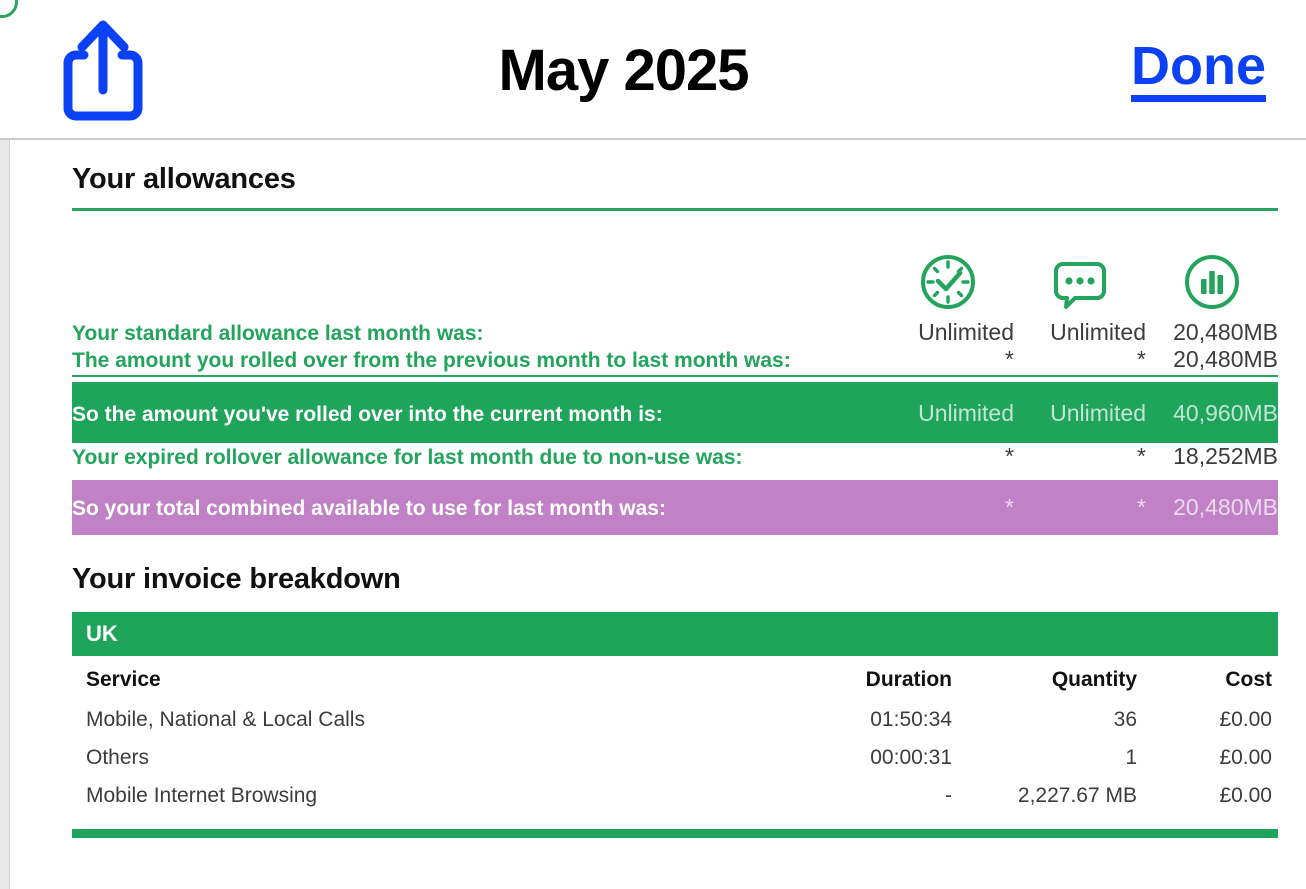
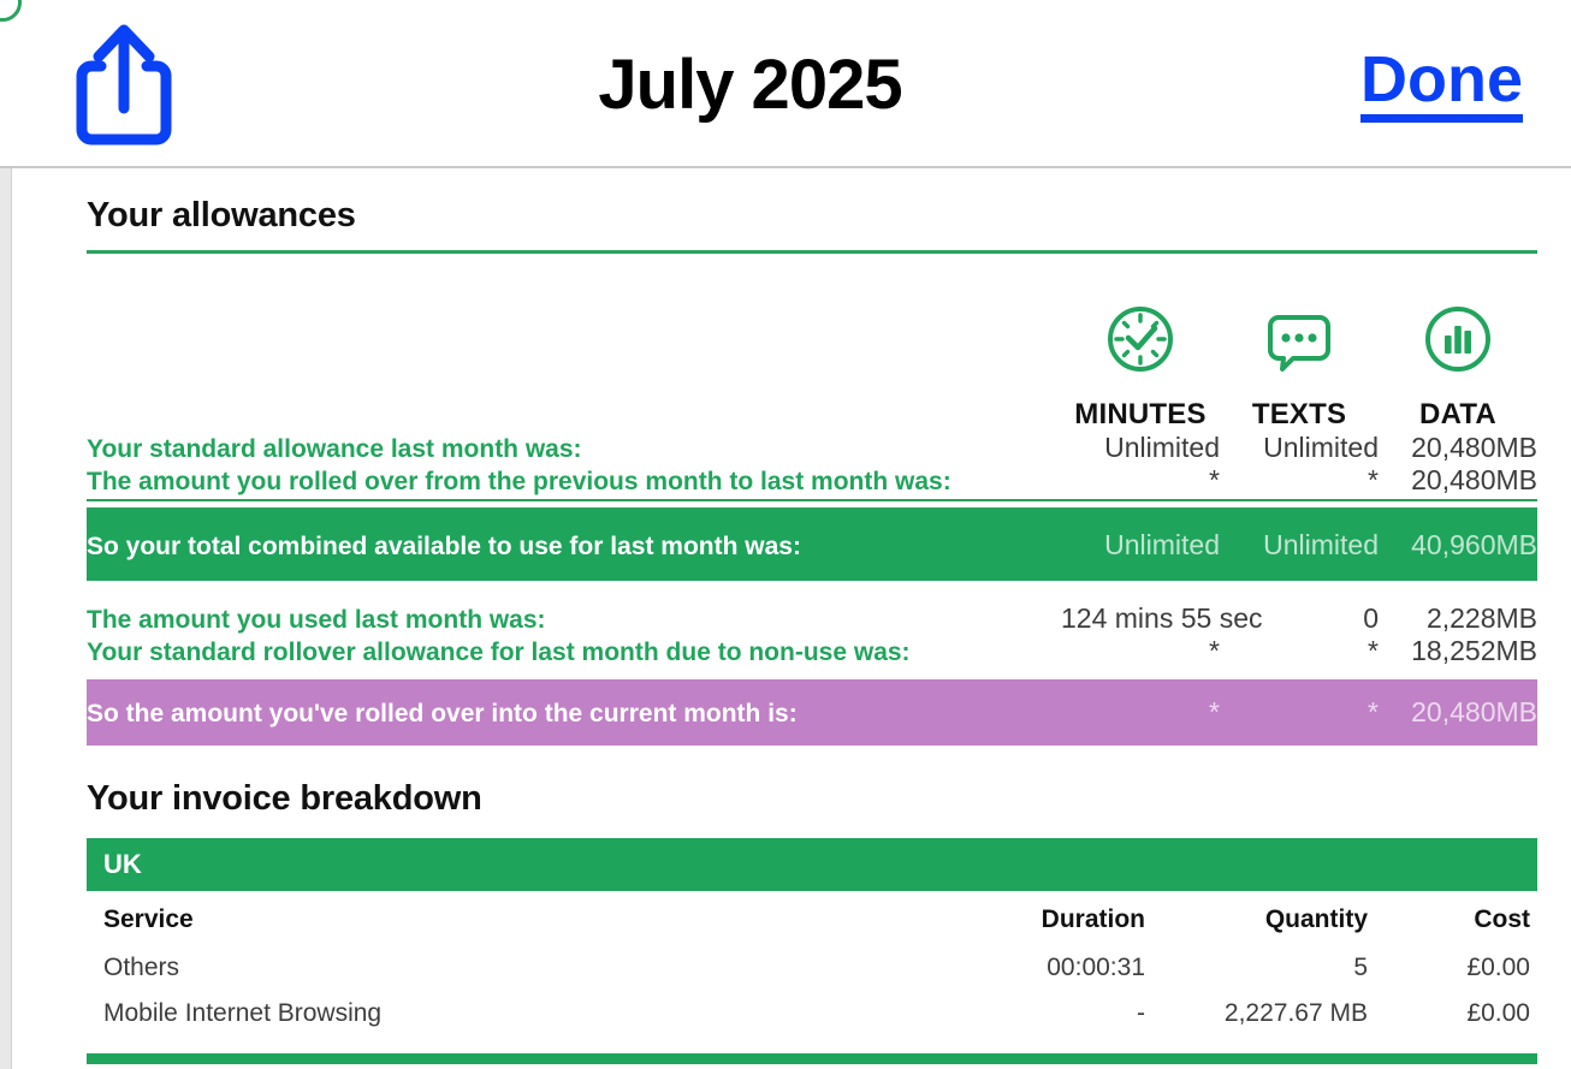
- May 2025
+ July 2025
  Done
  Your allowances
+ 	MINUTES	TEXTS	DATA
  Your standard allowance last month was:	Unlimited	Unlimited	20,480MB
  The amount you rolled over from the previous month to last month was:	*	*	20,480MB
- So the amount you've rolled over into the current month is:	Unlimited	Unlimited	40,960MB
+ So your total combined available to use for last month was:	Unlimited	Unlimited	40,960MB
+ The amount you used last month was:	124 mins 55 sec	0	2,228MB
- Your expired rollover allowance for last month due to non-use was:	*	*	18,252MB
+ Your standard rollover allowance for last month due to non-use was:	*	*	18,252MB
- So your total combined available to use for last month was:	*	*	20,480MB
+ So the amount you've rolled over into the current month is:	*	*	20,480MB
  Your invoice breakdown
  UK
  Service	Duration	Quantity	Cost
- Mobile, National & Local Calls	01:50:34	36	£0.00
- Others	00:00:31	1	£0.00
+ Others	00:00:31	5	£0.00
  Mobile Internet Browsing	-	2,227.67 MB	£0.00
